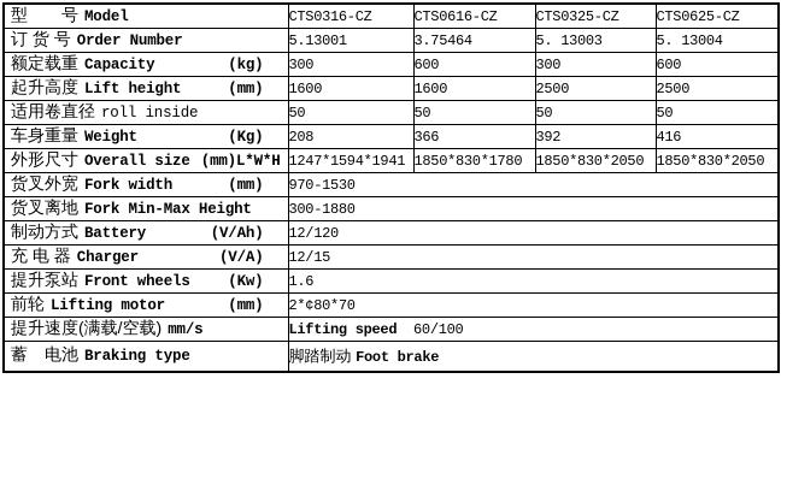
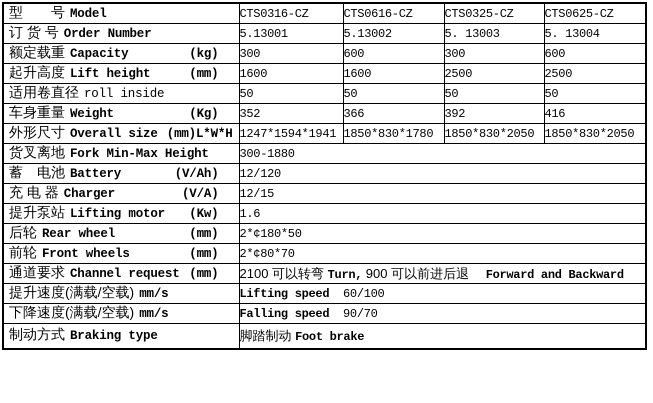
  型 号 Model	CTS0316-CZ	CTS0616-CZ	CTS0325-CZ	CTS0625-CZ
- 订 货 号 Order Number	5.13001	3.75464	5. 13003	5. 13004
+ 订 货 号 Order Number	5.13001	5.13002	5. 13003	5. 13004
  额定载重 Capacity (kg)	300	600	300	600
  起升高度 Lift height (mm)	1600	1600	2500	2500
  适用卷直径 roll inside	50	50	50	50
- 车身重量 Weight (Kg)	208	366	392	416
+ 车身重量 Weight (Kg)	352	366	392	416
  外形尺寸 Overall size (mm)L*W*H	1247*1594*1941	1850*830*1780	1850*830*2050	1850*830*2050
- 货叉外宽 Fork width (mm)	970-1530
  货叉离地 Fork Min-Max Height	300-1880
- 制动方式 Battery (V/Ah)	12/120
+ 蓄 电池 Battery (V/Ah)	12/120
  充 电 器 Charger (V/A)	12/15
- 提升泵站 Front wheels (Kw)	1.6
+ 提升泵站 Lifting motor (Kw)	1.6
+ 后轮 Rear wheel (mm)	2*¢180*50
- 前轮 Lifting motor (mm)	2*¢80*70
+ 前轮 Front wheels (mm)	2*¢80*70
+ 通道要求 Channel request (mm)	2100 可以转弯 Turn, 900 可以前进后退 Forward and Backward
  提升速度(满载/空载) mm/s	Lifting speed 60/100
+ 下降速度(满载/空载) mm/s	Falling speed 90/70
- 蓄 电池 Braking type	脚踏制动 Foot brake
+ 制动方式 Braking type	脚踏制动 Foot brake
